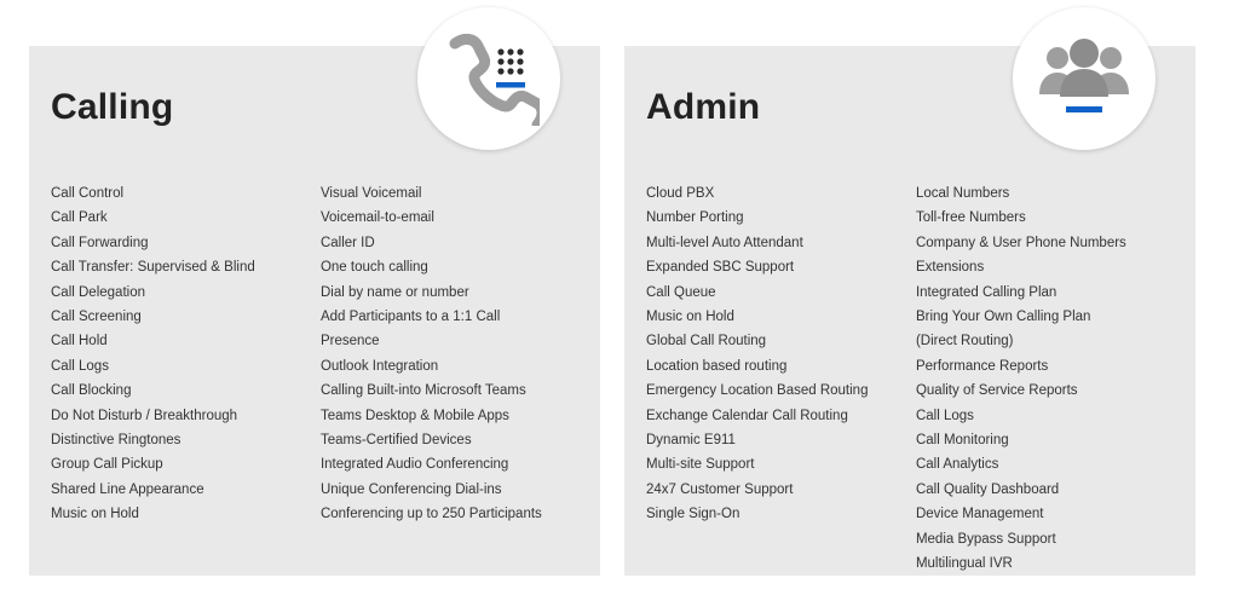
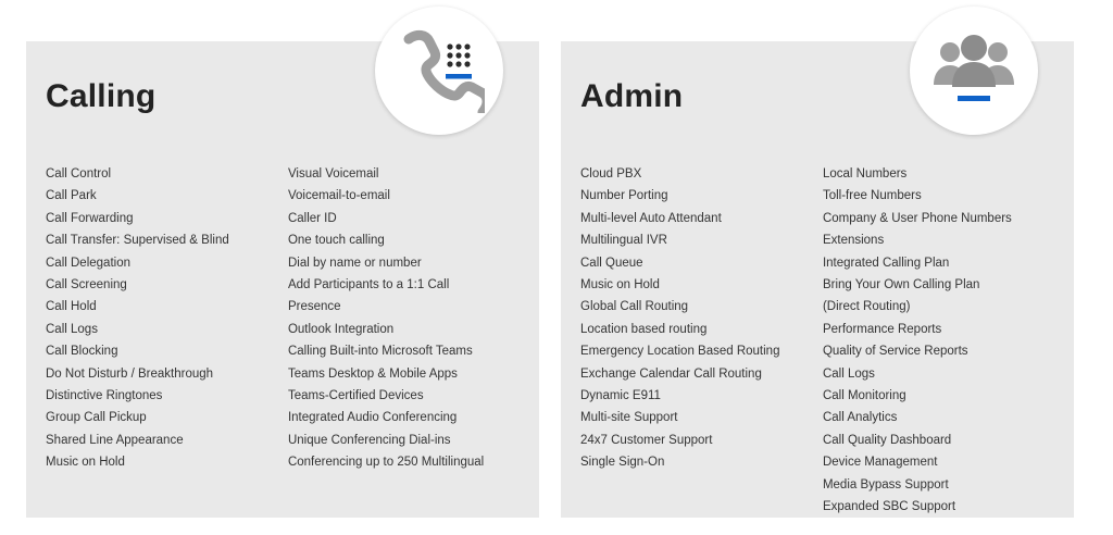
  Calling
  Call Control
  Call Park
  Call Forwarding
  Call Transfer: Supervised & Blind
  Call Delegation
  Call Screening
  Call Hold
  Call Logs
  Call Blocking
  Do Not Disturb / Breakthrough
  Distinctive Ringtones
  Group Call Pickup
  Shared Line Appearance
  Music on Hold
  Visual Voicemail
  Voicemail-to-email
  Caller ID
  One touch calling
  Dial by name or number
  Add Participants to a 1:1 Call
  Presence
  Outlook Integration
  Calling Built-into Microsoft Teams
  Teams Desktop & Mobile Apps
  Teams-Certified Devices
  Integrated Audio Conferencing
  Unique Conferencing Dial-ins
- Conferencing up to 250 Participants
+ Conferencing up to 250 Multilingual
  Admin
  Cloud PBX
  Number Porting
  Multi-level Auto Attendant
- Expanded SBC Support
+ Multilingual IVR
  Call Queue
  Music on Hold
  Global Call Routing
  Location based routing
  Emergency Location Based Routing
  Exchange Calendar Call Routing
  Dynamic E911
  Multi-site Support
  24x7 Customer Support
  Single Sign-On
  Local Numbers
  Toll-free Numbers
  Company & User Phone Numbers
  Extensions
  Integrated Calling Plan
  Bring Your Own Calling Plan
  (Direct Routing)
  Performance Reports
  Quality of Service Reports
  Call Logs
  Call Monitoring
  Call Analytics
  Call Quality Dashboard
  Device Management
  Media Bypass Support
- Multilingual IVR
+ Expanded SBC Support
